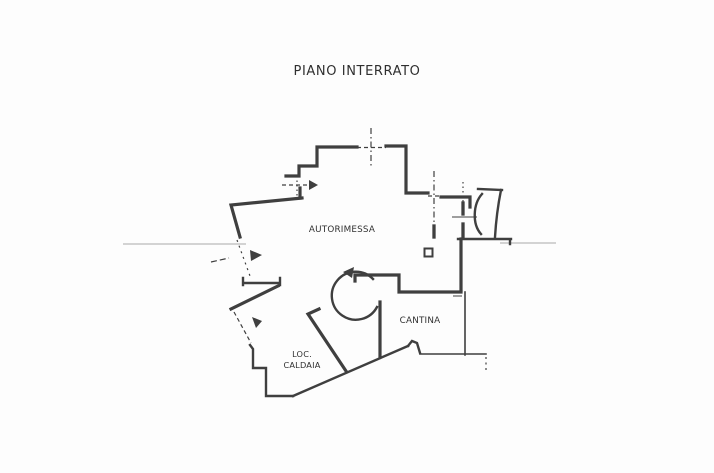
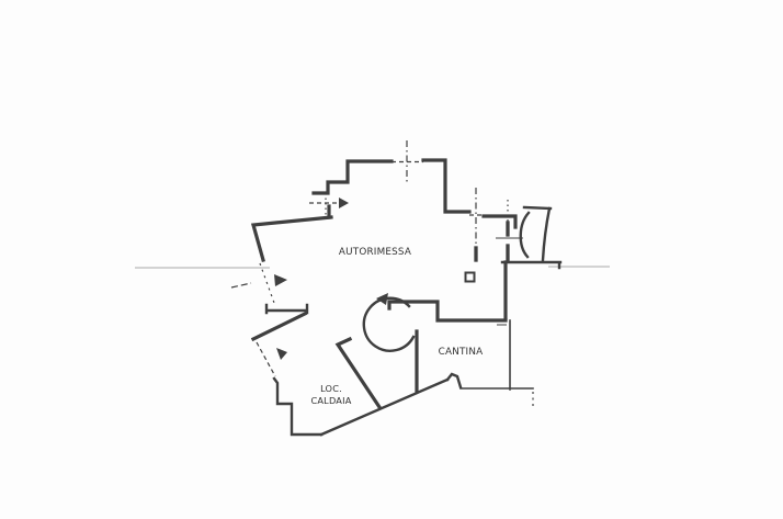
- PIANO INTERRATO
  AUTORIMESSA
  CANTINA
  LOC.
  CALDAIA
